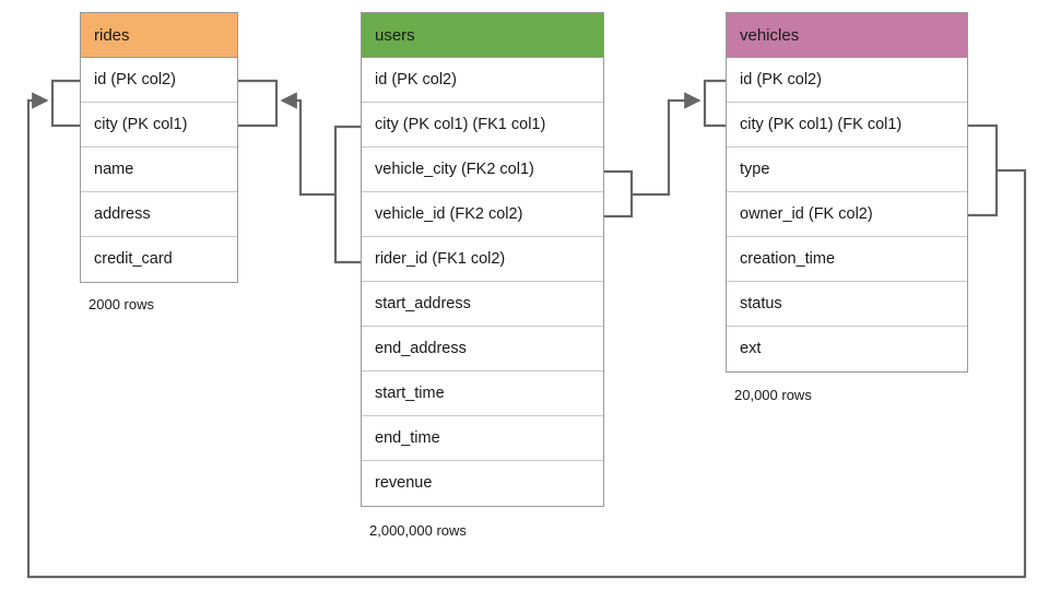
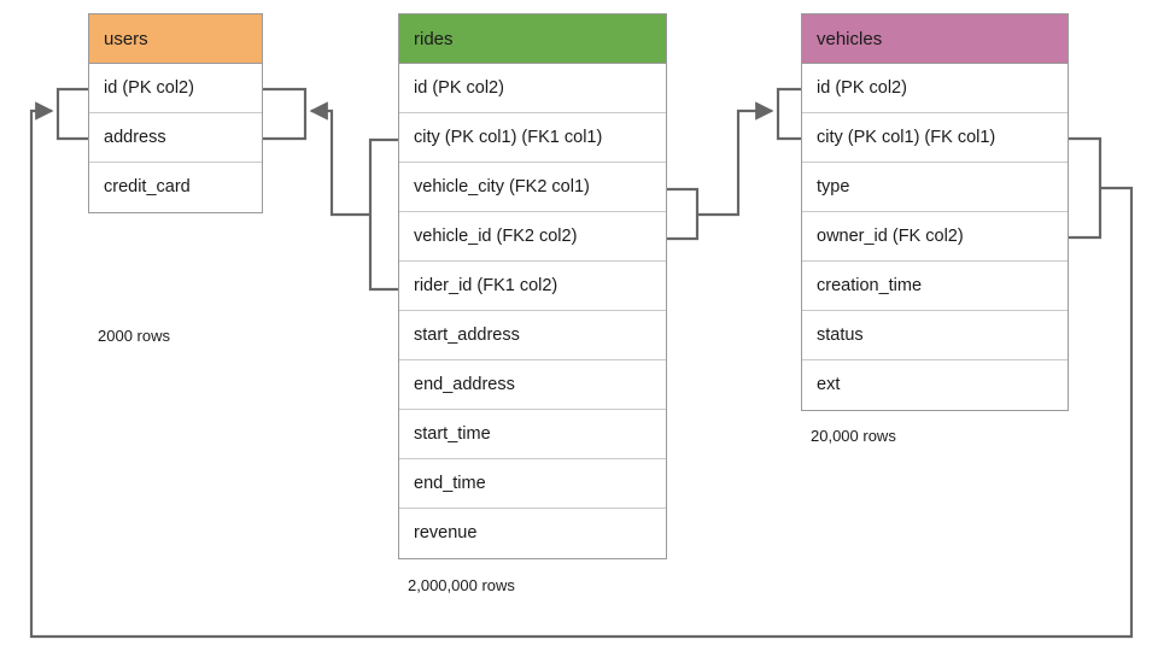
- rides
+ users
  id (PK col2)
- city (PK col1)
- name
  address
  credit_card
  2000 rows
- users
+ rides
  id (PK col2)
  city (PK col1) (FK1 col1)
  vehicle_city (FK2 col1)
  vehicle_id (FK2 col2)
  rider_id (FK1 col2)
  start_address
  end_address
  start_time
  end_time
  revenue
  2,000,000 rows
  vehicles
  id (PK col2)
  city (PK col1) (FK col1)
  type
  owner_id (FK col2)
  creation_time
  status
  ext
  20,000 rows
